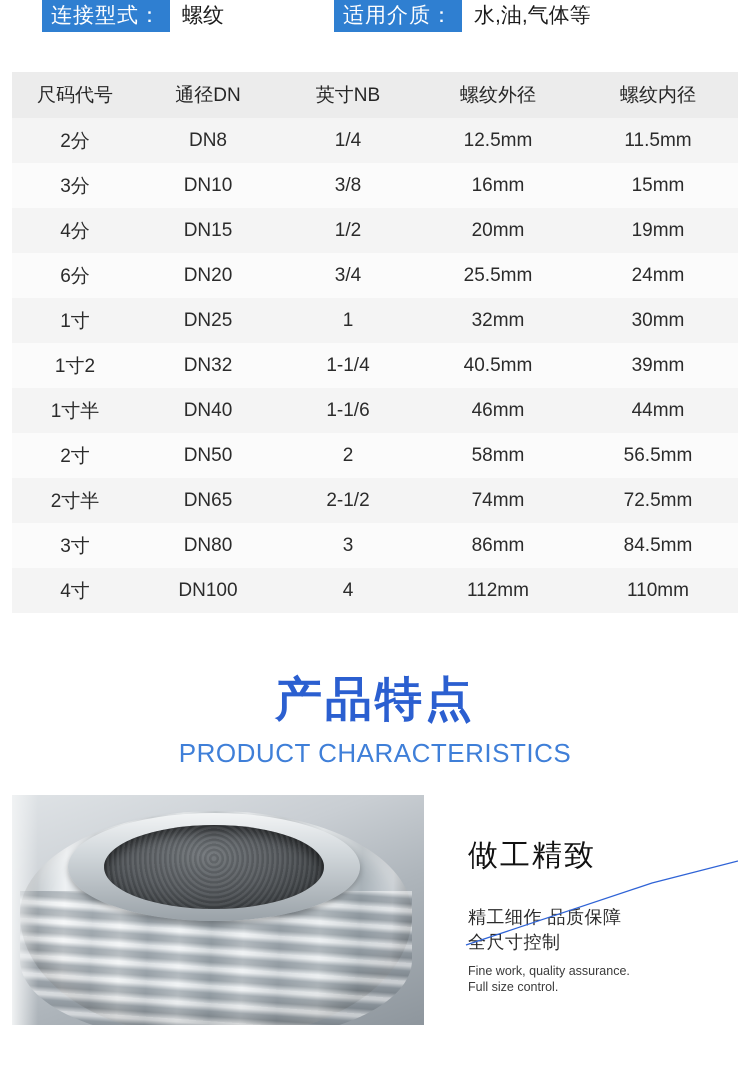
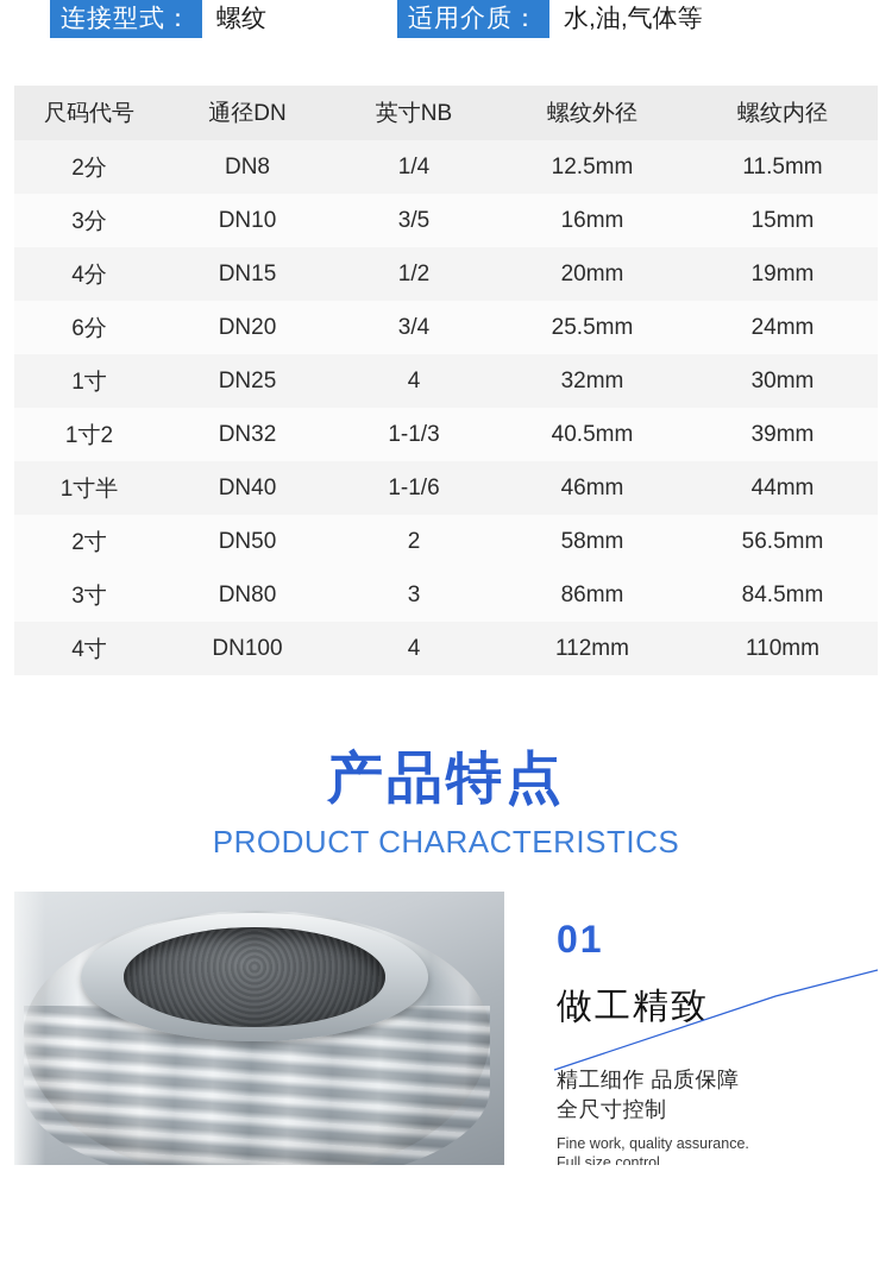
  连接型式：
  螺纹
  适用介质：
  水,油,气体等
  尺码代号	通径DN	英寸NB	螺纹外径	螺纹内径
  2分	DN8	1/4	12.5mm	11.5mm
- 3分	DN10	3/8	16mm	15mm
+ 3分	DN10	3/5	16mm	15mm
  4分	DN15	1/2	20mm	19mm
  6分	DN20	3/4	25.5mm	24mm
- 1寸	DN25	1	32mm	30mm
+ 1寸	DN25	4	32mm	30mm
- 1寸2	DN32	1-1/4	40.5mm	39mm
+ 1寸2	DN32	1-1/3	40.5mm	39mm
  1寸半	DN40	1-1/6	46mm	44mm
  2寸	DN50	2	58mm	56.5mm
- 2寸半	DN65	2-1/2	74mm	72.5mm
  3寸	DN80	3	86mm	84.5mm
  4寸	DN100	4	112mm	110mm
  产品特点
  PRODUCT CHARACTERISTICS
+ 01
  做工精致
  精工细作 品质保障
  全尺寸控制
  Fine work, quality assurance.
  Full size control.
